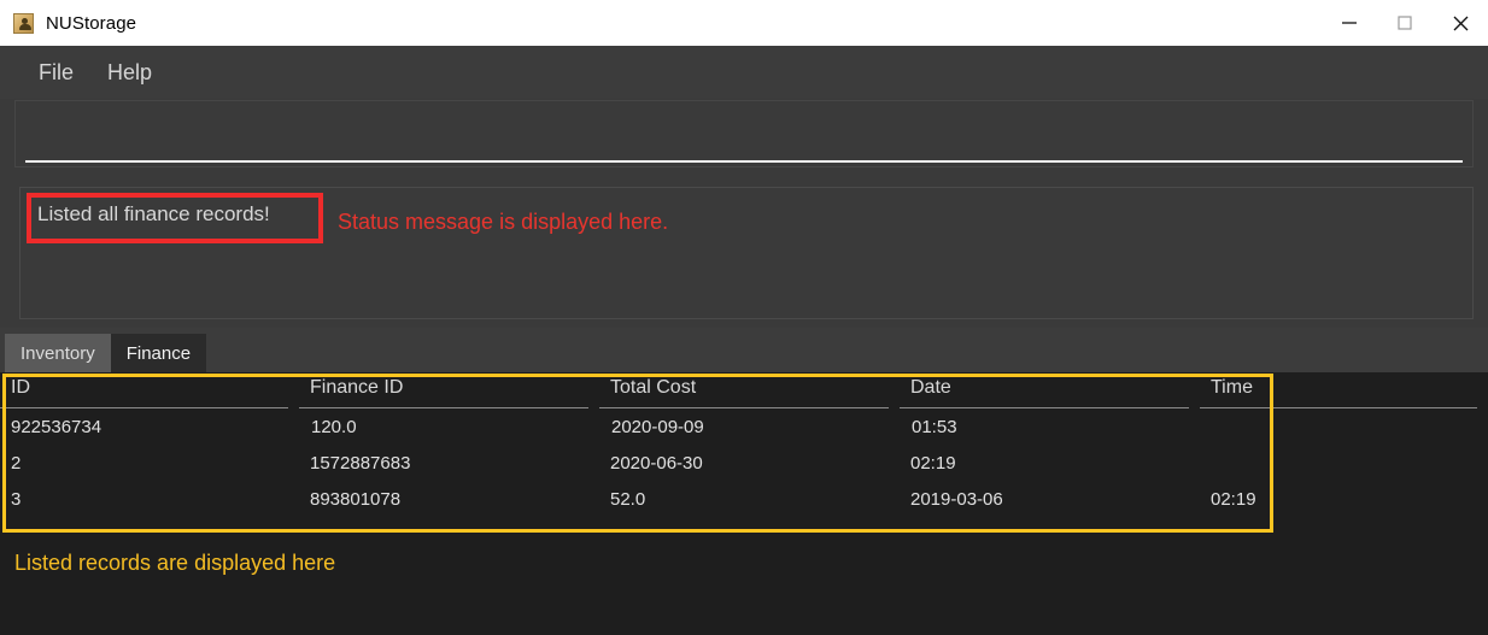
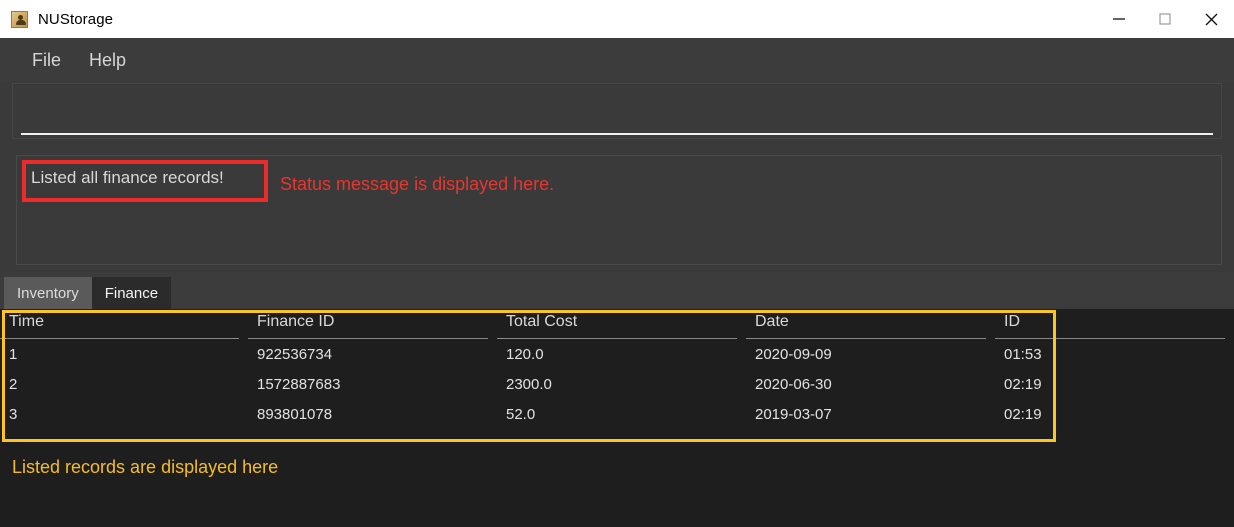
  NUStorage
  File
  Help
  Listed all finance records!
  Status message is displayed here.
  Inventory
  Finance
- ID
+ Time
  Finance ID
  Total Cost
  Date
- Time
+ ID
+ 1
  922536734
  120.0
  2020-09-09
  01:53
  2
  1572887683
+ 2300.0
  2020-06-30
  02:19
  3
  893801078
  52.0
- 2019-03-06
+ 2019-03-07
  02:19
  Listed records are displayed here
